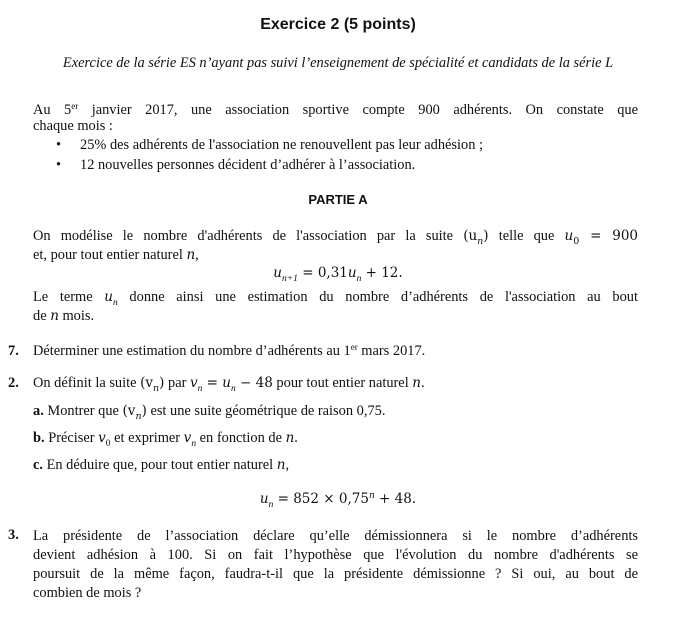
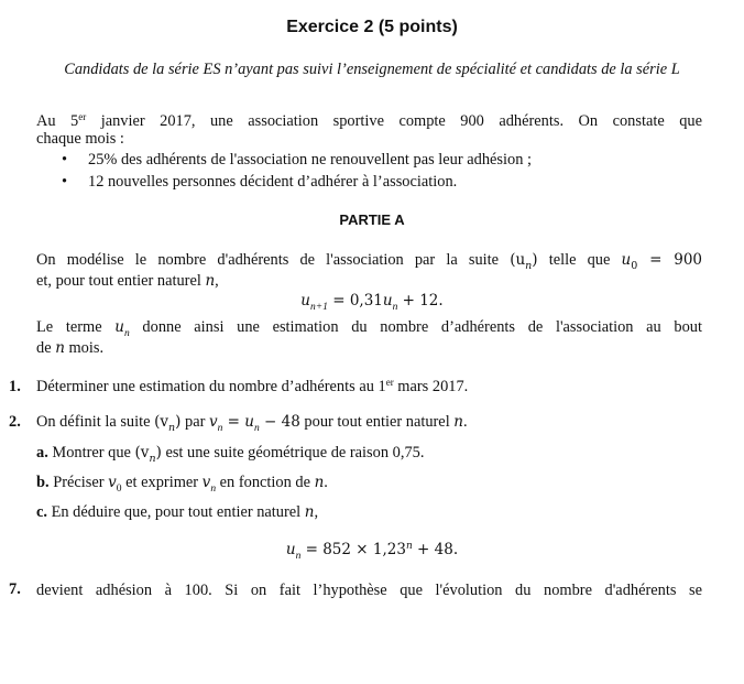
  Exercice 2 (5 points)
- Exercice de la série ES n’ayant pas suivi l’enseignement de spécialité et candidats de la série L
+ Candidats de la série ES n’ayant pas suivi l’enseignement de spécialité et candidats de la série L
  Au 5er janvier 2017, une association sportive compte 900 adhérents. On constate que
  chaque mois :
  • 25% des adhérents de l'association ne renouvellent pas leur adhésion ;
  • 12 nouvelles personnes décident d’adhérer à l’association.
  PARTIE A
  On modélise le nombre d'adhérents de l'association par la suite (un) telle que u0 = 900
  et, pour tout entier naturel n,
  un+1 = 0,31un + 12.
  Le terme un donne ainsi une estimation du nombre d’adhérents de l'association au bout
  de n mois.
- 7. Déterminer une estimation du nombre d’adhérents au 1er mars 2017.
+ 1. Déterminer une estimation du nombre d’adhérents au 1er mars 2017.
  2. On définit la suite (vn) par vn = un − 48 pour tout entier naturel n.
  a. Montrer que (vn) est une suite géométrique de raison 0,75.
  b. Préciser v0 et exprimer vn en fonction de n.
  c. En déduire que, pour tout entier naturel n,
- un = 852 × 0,75n + 48.
+ un = 852 × 1,23n + 48.
- 3.
+ 7.
- La présidente de l’association déclare qu’elle démissionnera si le nombre d’adhérents
  devient adhésion à 100. Si on fait l’hypothèse que l'évolution du nombre d'adhérents se
- poursuit de la même façon, faudra-t-il que la présidente démissionne ? Si oui, au bout de
- combien de mois ?
